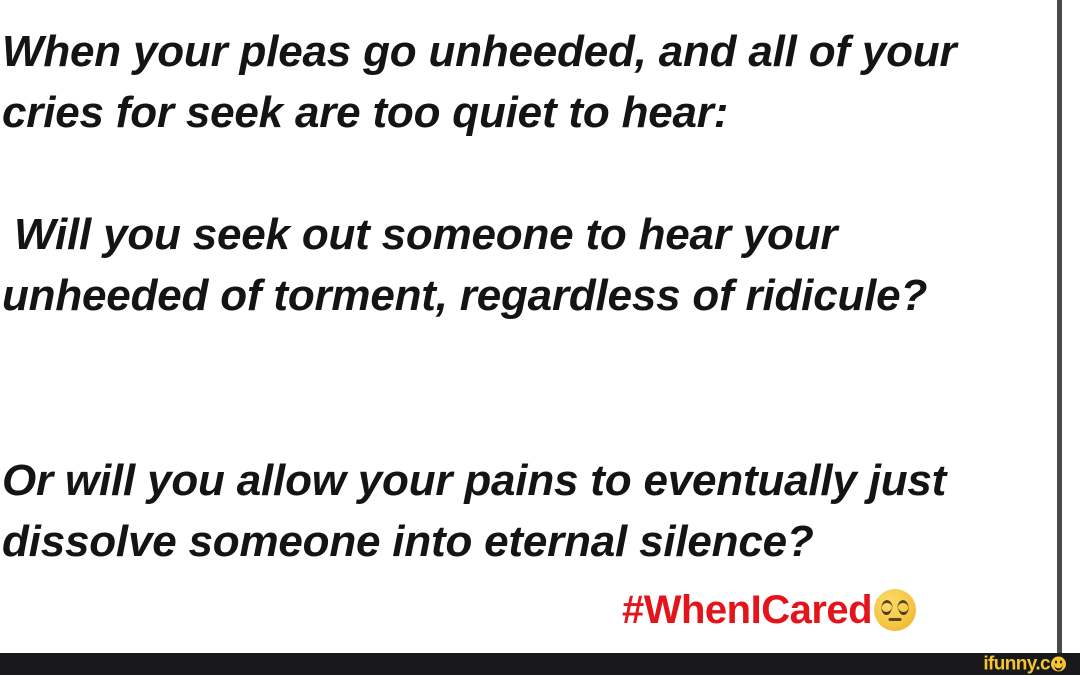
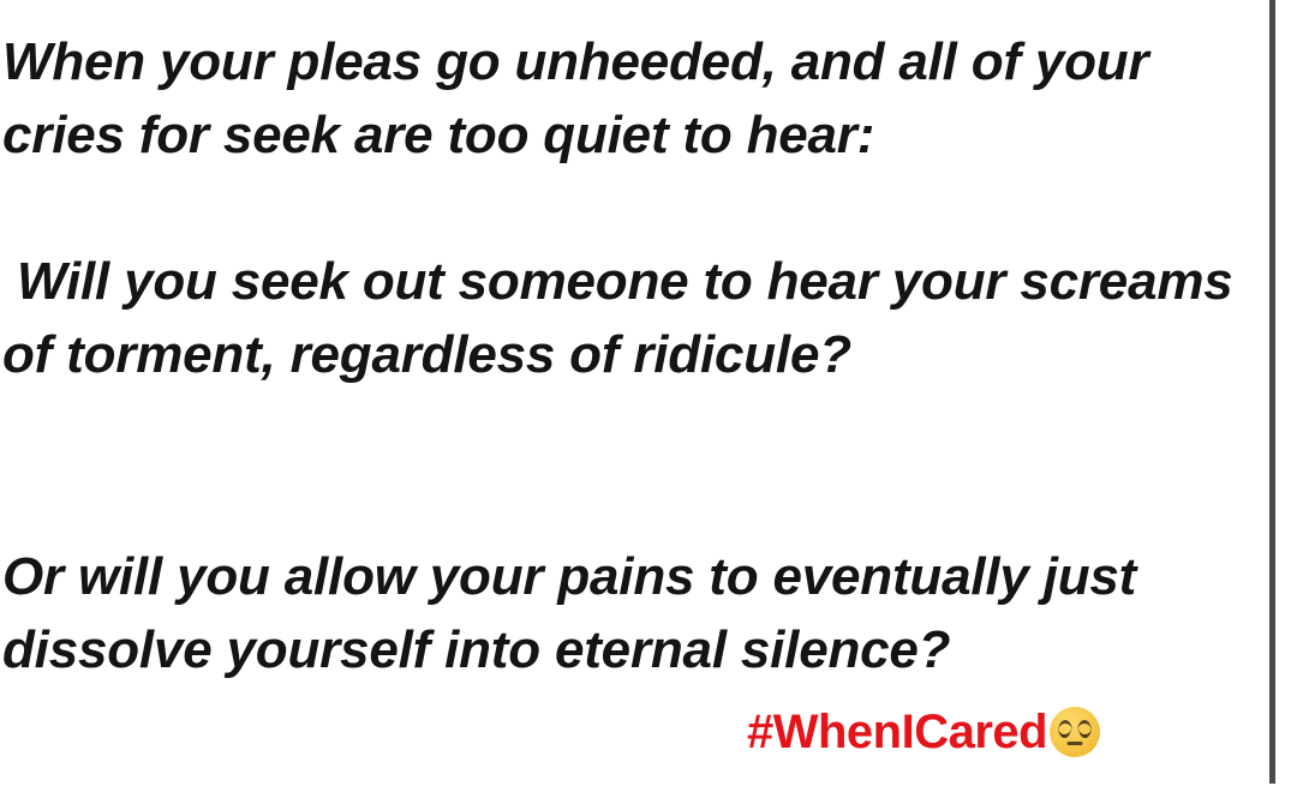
  When your pleas go unheeded, and all of your cries for seek are too quiet to hear:
- Will you seek out someone to hear your unheeded of torment, regardless of ridicule?
+ Will you seek out someone to hear your screams of torment, regardless of ridicule?
- Or will you allow your pains to eventually just dissolve someone into eternal silence?
+ Or will you allow your pains to eventually just dissolve yourself into eternal silence?
  #WhenICared
- ifunny.c
